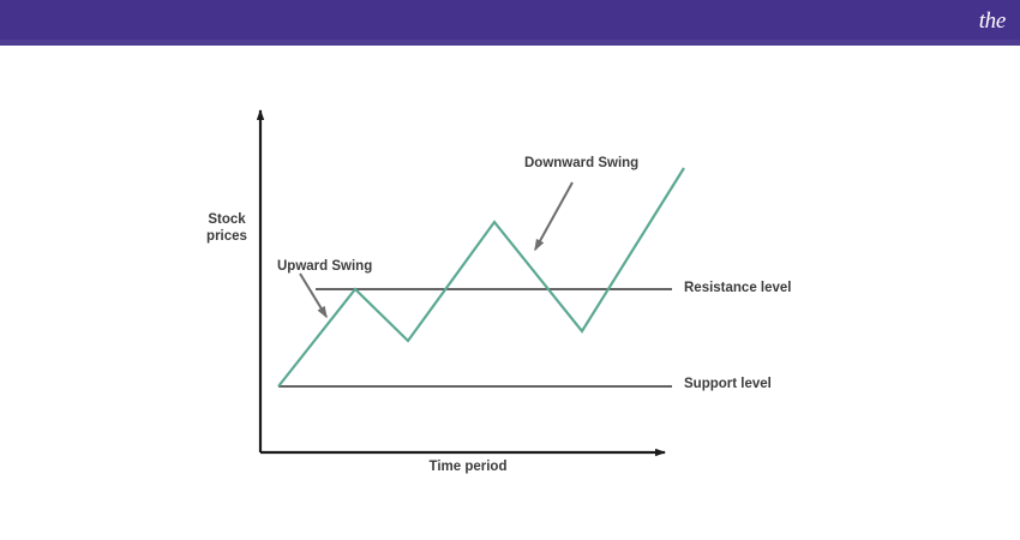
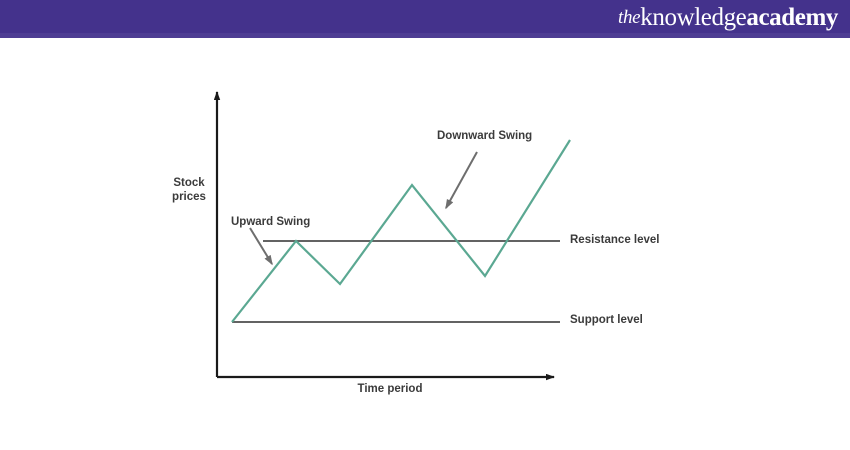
  the
+ knowledge
+ academy
  Stock
  prices
  Time period
  Upward Swing
  Downward Swing
  Resistance level
  Support level
